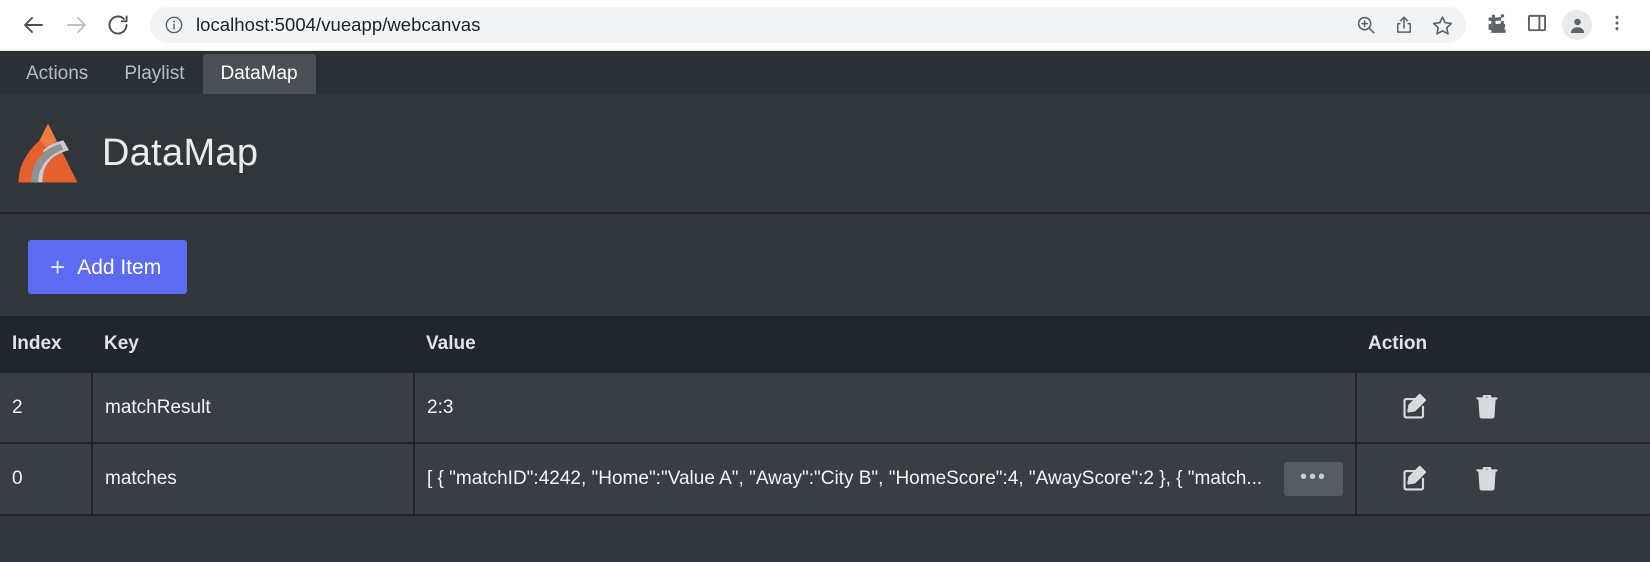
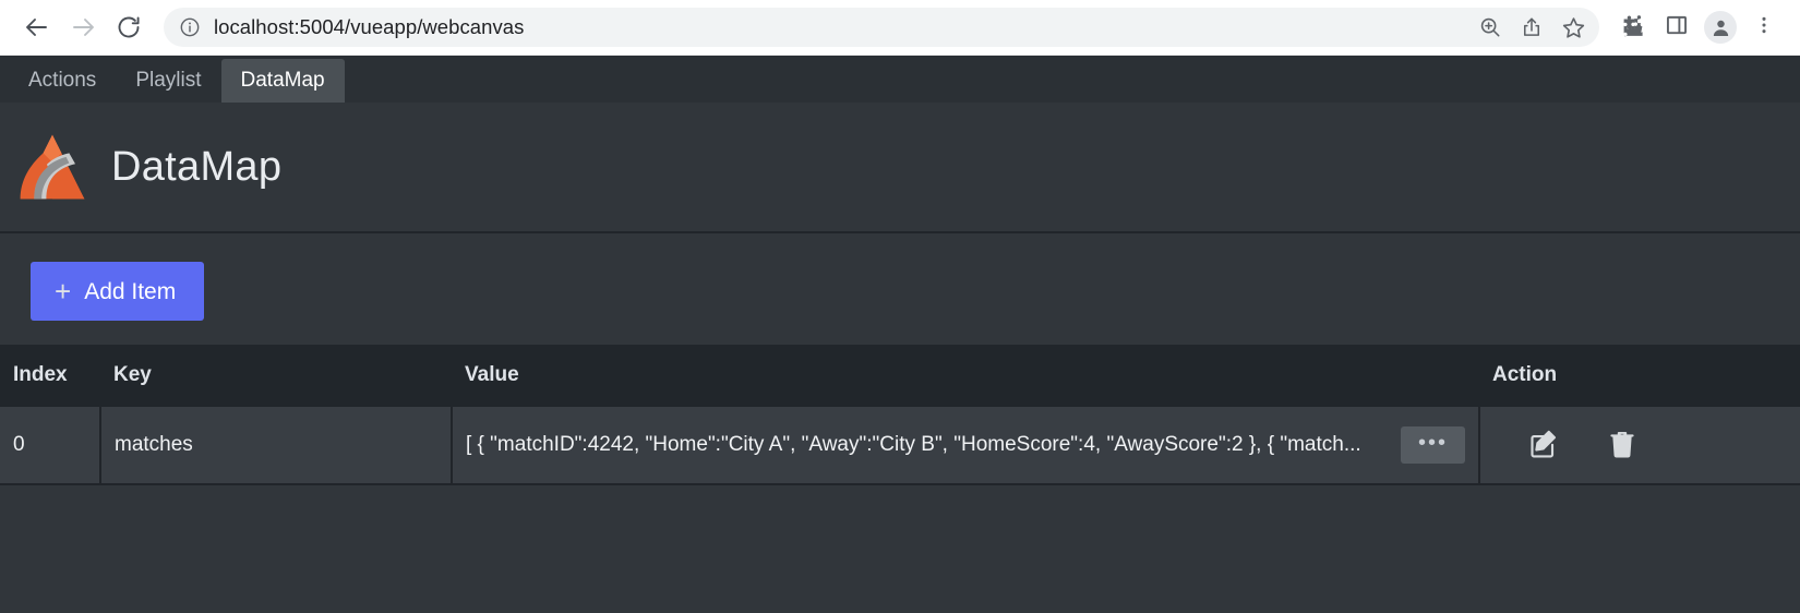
  localhost:5004/vueapp/webcanvas
  Actions
  Playlist
  DataMap
  DataMap
  +
  Add Item
  Index	Key	Value	Action
- 2	matchResult	2:3
- 0	matches	[ { "matchID":4242, "Home":"Value A", "Away":"City B", "HomeScore":4, "AwayScore":2 }, { "match... •••
+ 0	matches	[ { "matchID":4242, "Home":"City A", "Away":"City B", "HomeScore":4, "AwayScore":2 }, { "match... •••
